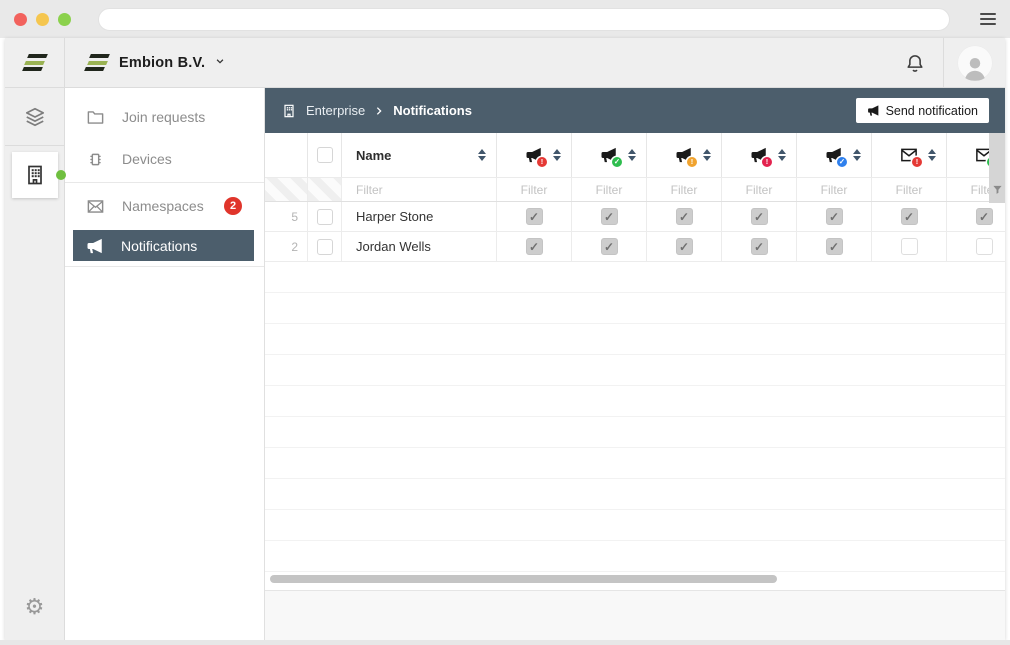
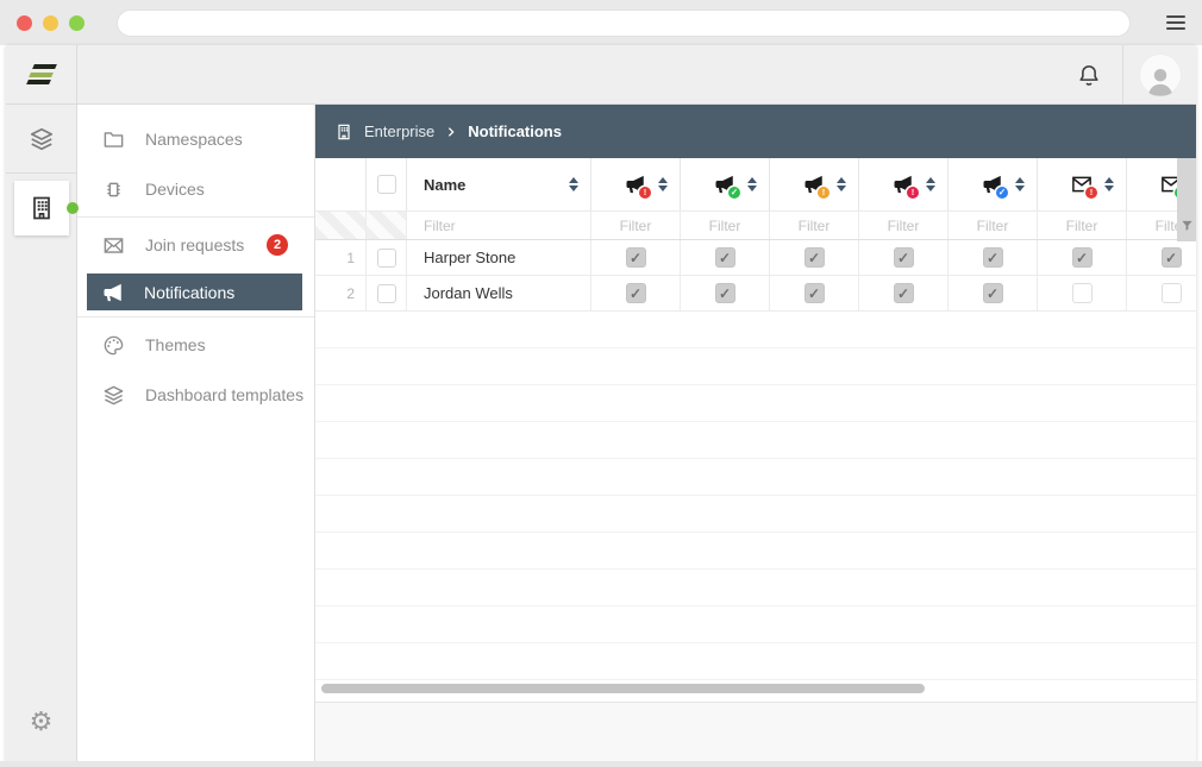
- Embion B.V.
  ⚙
- Join requests
+ Namespaces
  Devices
- Namespaces
+ Join requests
  2
  Notifications
+ Themes
+ Dashboard templates
  Enterprise
  Notifications
- Send notification
  Name
  !
  ✓
  !
  !
  ✓
  !
  Filter
  Filter
  Filter
  Filter
  Filter
  Filter
  Filter
- 5
+ 1
  Harper Stone
  2
  Jordan Wells
